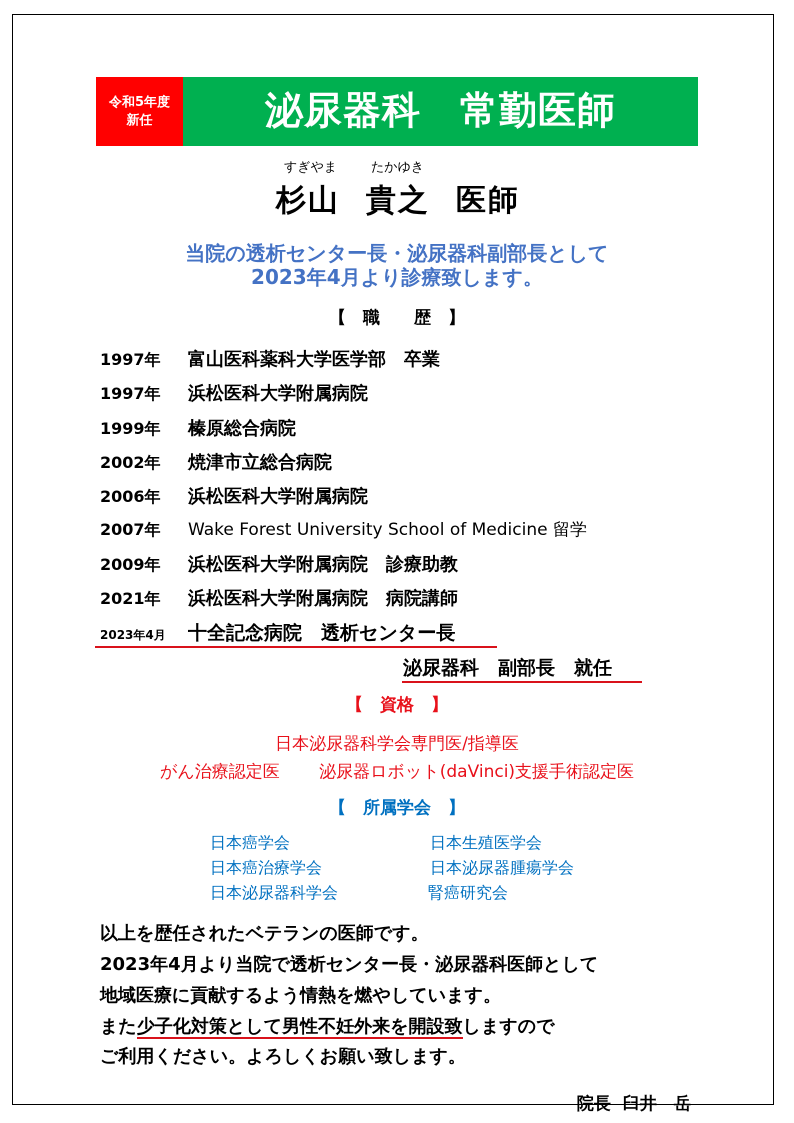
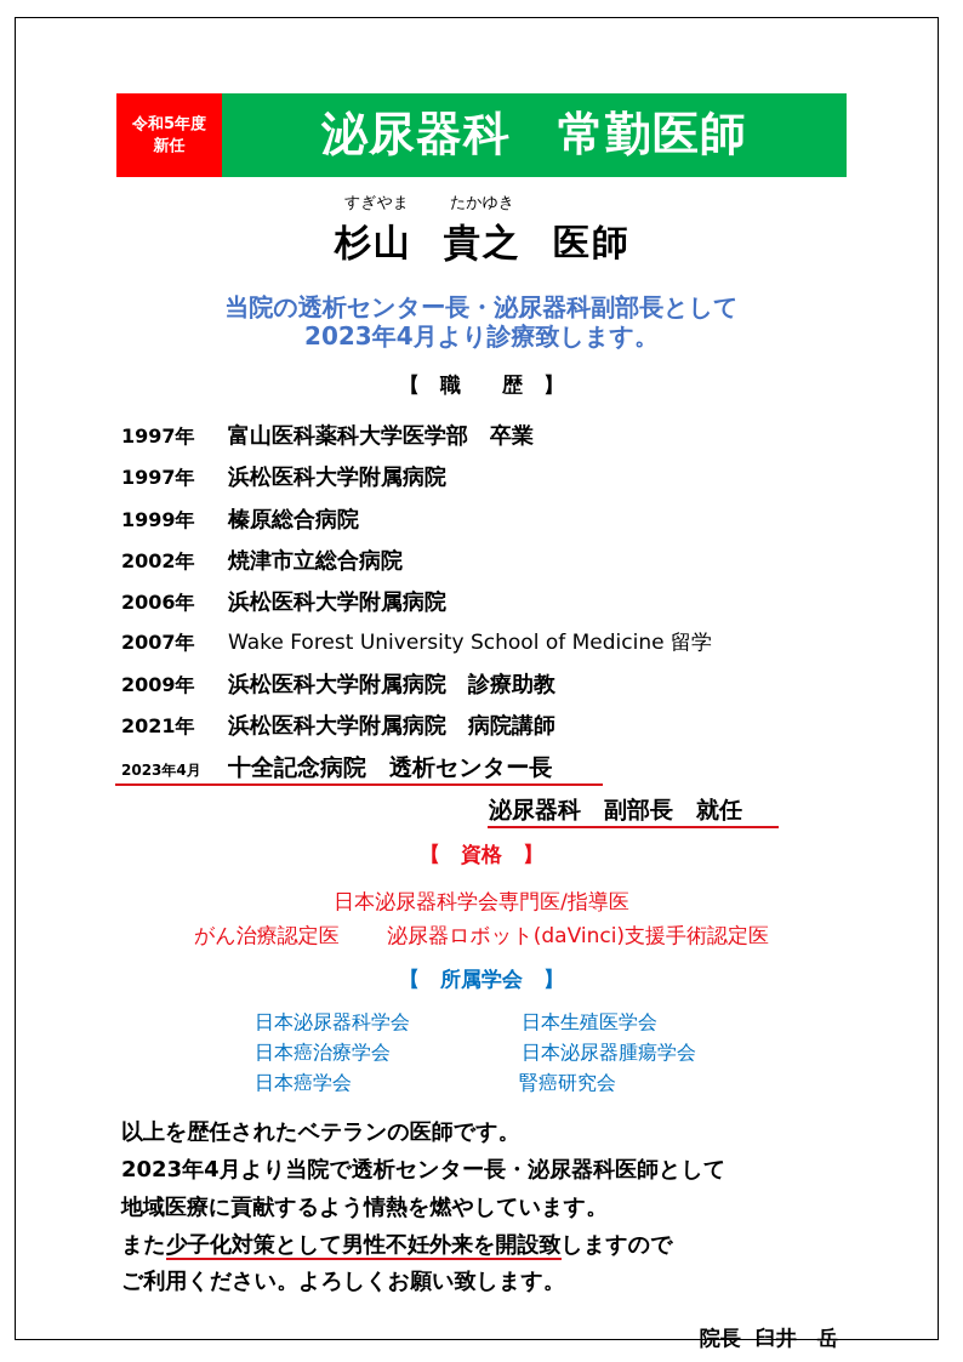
  令和5年度
  新任
  泌尿器科 常勤医師
  すぎやま
  たかゆき
  杉山 貴之 医師
  当院の透析センター長・泌尿器科副部長として
  2023年4月より診療致します。
  【 職 歴 】
  1997年 富山医科薬科大学医学部 卒業
  1997年 浜松医科大学附属病院
  1999年 榛原総合病院
  2002年 焼津市立総合病院
  2006年 浜松医科大学附属病院
  2007年 Wake Forest University School of Medicine 留学
  2009年 浜松医科大学附属病院 診療助教
  2021年 浜松医科大学附属病院 病院講師
  2023年4月 十全記念病院 透析センター長
  泌尿器科 副部長 就任
  【 資格 】
  日本泌尿器科学会専門医/指導医
  がん治療認定医 泌尿器ロボット(daVinci)支援手術認定医
  【 所属学会 】
- 日本癌学会
+ 日本泌尿器科学会
  日本癌治療学会
- 日本泌尿器科学会
+ 日本癌学会
  日本生殖医学会
  日本泌尿器腫瘍学会
  腎癌研究会
  以上を歴任されたベテランの医師です。
  2023年4月より当院で透析センター長・泌尿器科医師として
  地域医療に貢献するよう情熱を燃やしています。
  また少子化対策として男性不妊外来を開設致しますので
  ご利用ください。よろしくお願い致します。
  院長 臼井 岳
